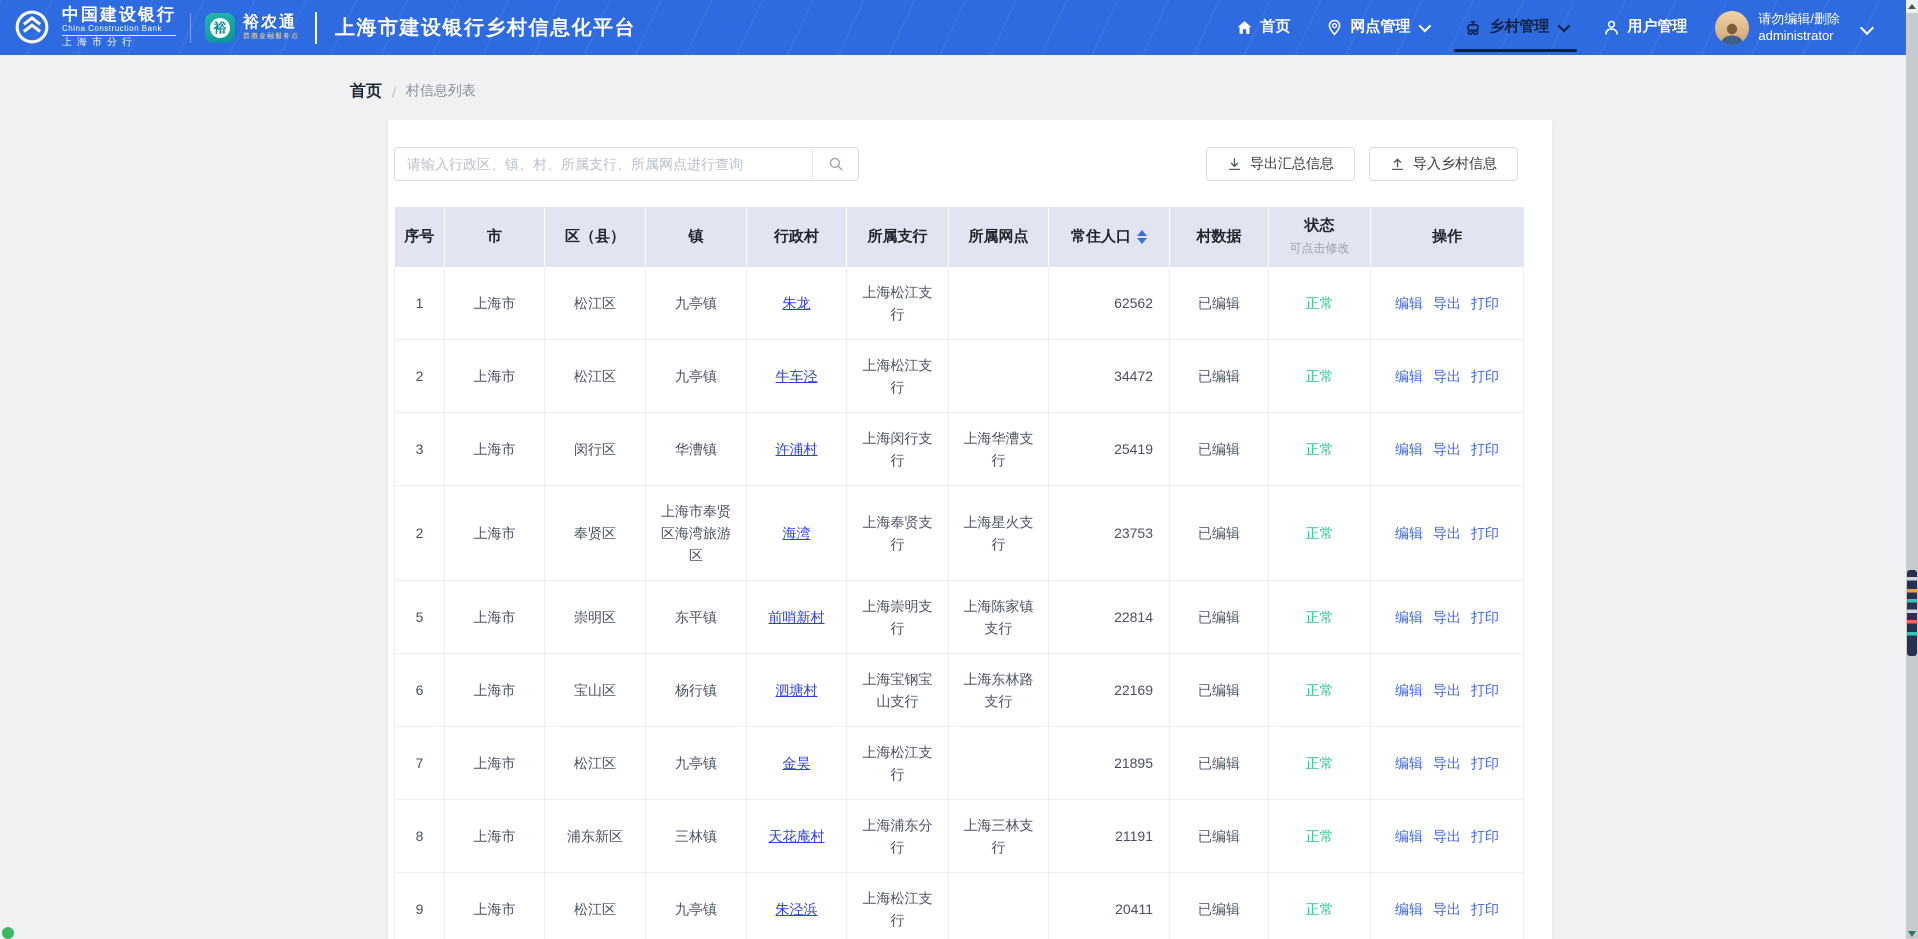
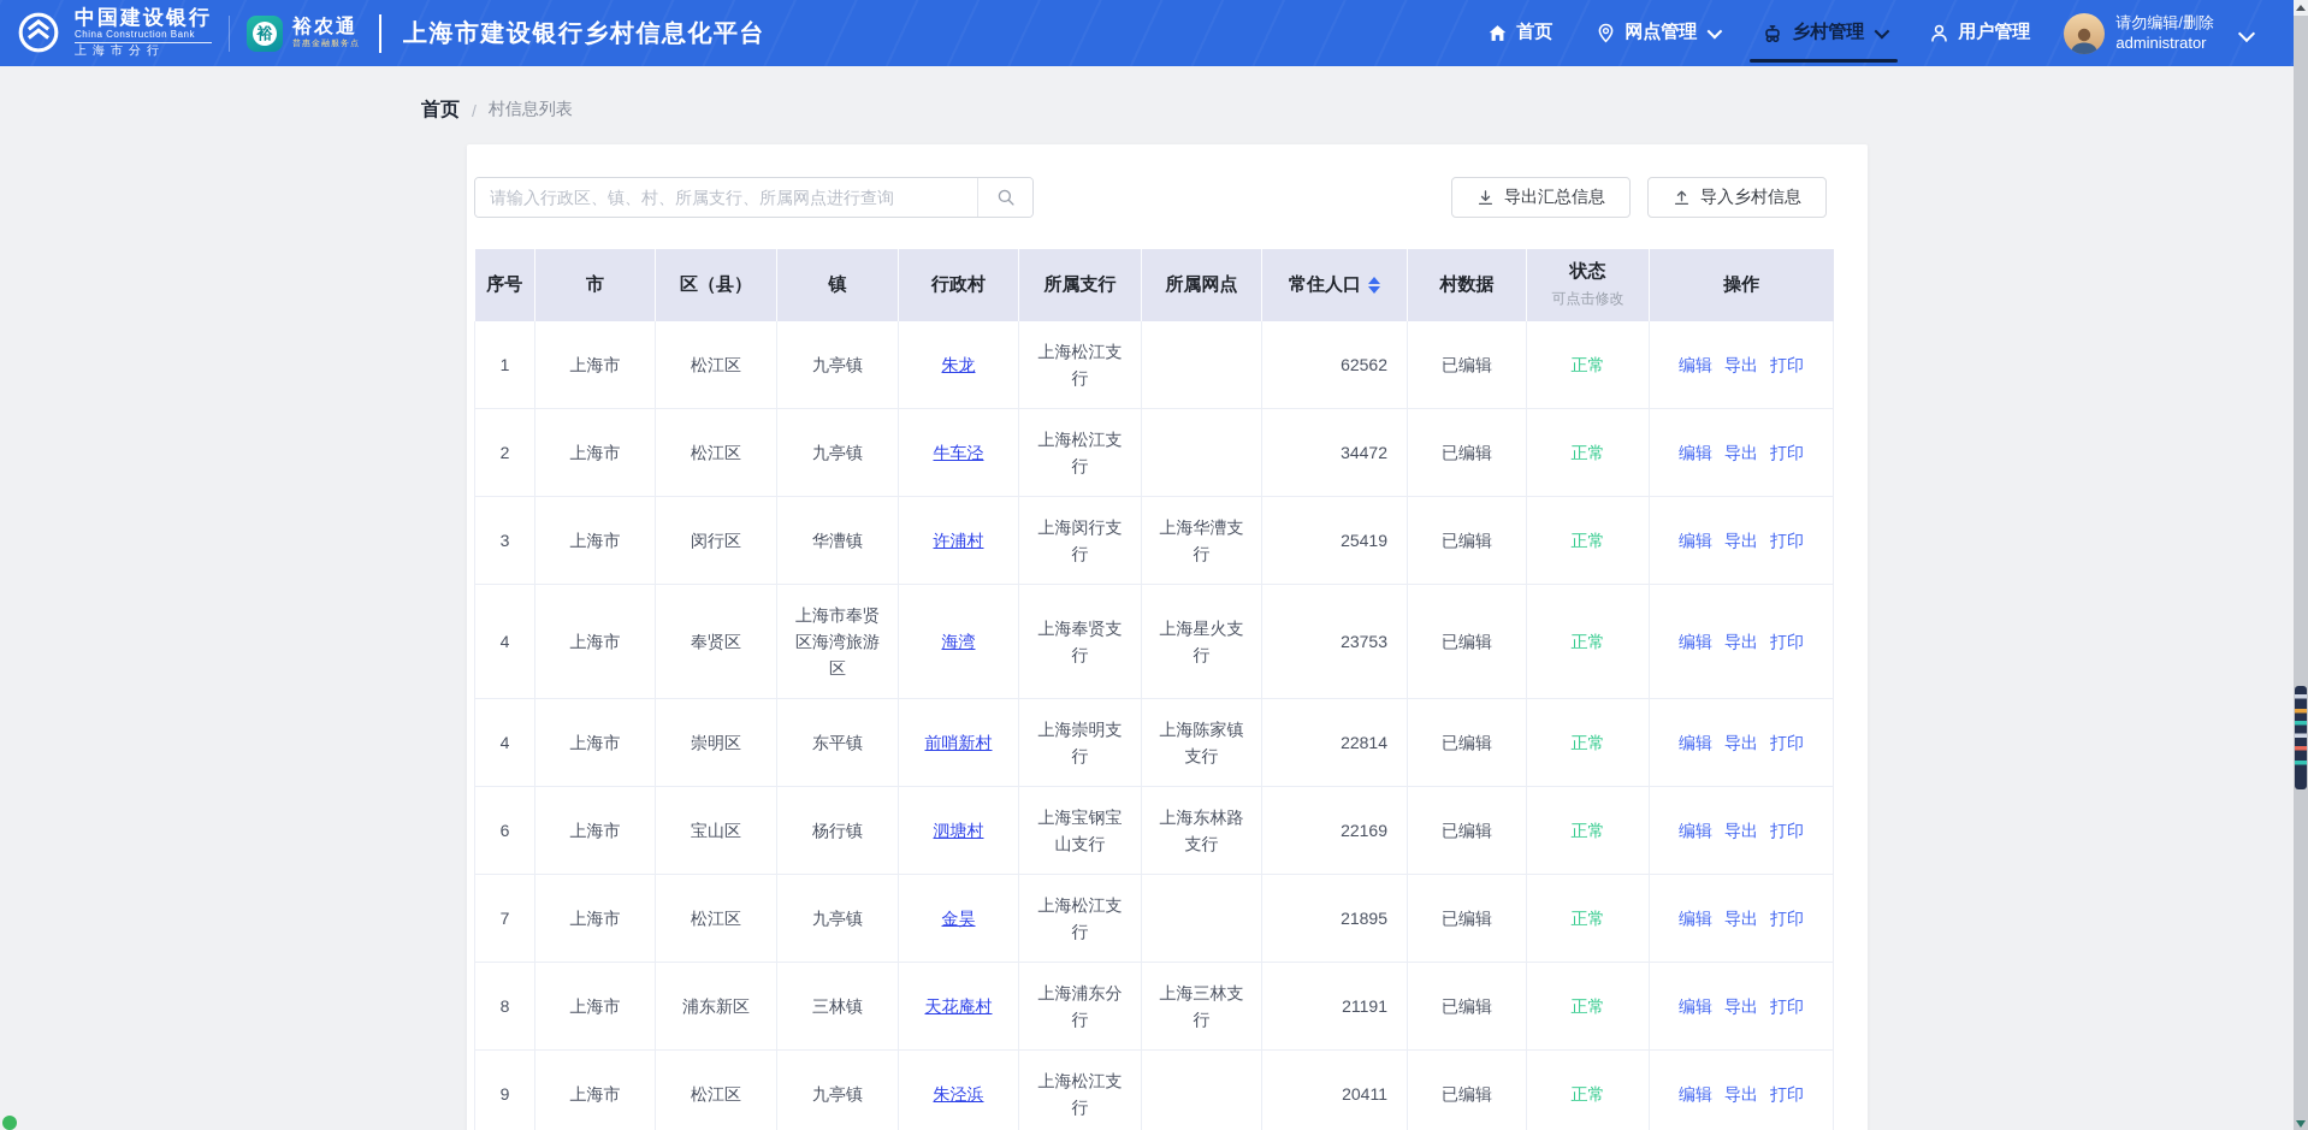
  首页
  网点管理
  乡村管理
  用户管理
  首页
  /
  村信息列表
  请输入行政区、镇、村、所属支行、所属网点进行查询
  导出汇总信息
  导入乡村信息
  序号	市	区（县）	镇	行政村	所属支行	所属网点	常住人口	村数据	状态 可点击修改	操作
  1	上海市	松江区	九亭镇	朱龙	上海松江支行		62562	已编辑	正常	编辑 导出 打印
  2	上海市	松江区	九亭镇	牛车泾	上海松江支行		34472	已编辑	正常	编辑 导出 打印
  3	上海市	闵行区	华漕镇	许浦村	上海闵行支行	上海华漕支行	25419	已编辑	正常	编辑 导出 打印
- 2	上海市	奉贤区	上海市奉贤区海湾旅游区	海湾	上海奉贤支行	上海星火支行	23753	已编辑	正常	编辑 导出 打印
+ 4	上海市	奉贤区	上海市奉贤区海湾旅游区	海湾	上海奉贤支行	上海星火支行	23753	已编辑	正常	编辑 导出 打印
- 5	上海市	崇明区	东平镇	前哨新村	上海崇明支行	上海陈家镇支行	22814	已编辑	正常	编辑 导出 打印
+ 4	上海市	崇明区	东平镇	前哨新村	上海崇明支行	上海陈家镇支行	22814	已编辑	正常	编辑 导出 打印
  6	上海市	宝山区	杨行镇	泗塘村	上海宝钢宝山支行	上海东林路支行	22169	已编辑	正常	编辑 导出 打印
  7	上海市	松江区	九亭镇	金昊	上海松江支行		21895	已编辑	正常	编辑 导出 打印
  8	上海市	浦东新区	三林镇	天花庵村	上海浦东分行	上海三林支行	21191	已编辑	正常	编辑 导出 打印
  9	上海市	松江区	九亭镇	朱泾浜	上海松江支行		20411	已编辑	正常	编辑 导出 打印
